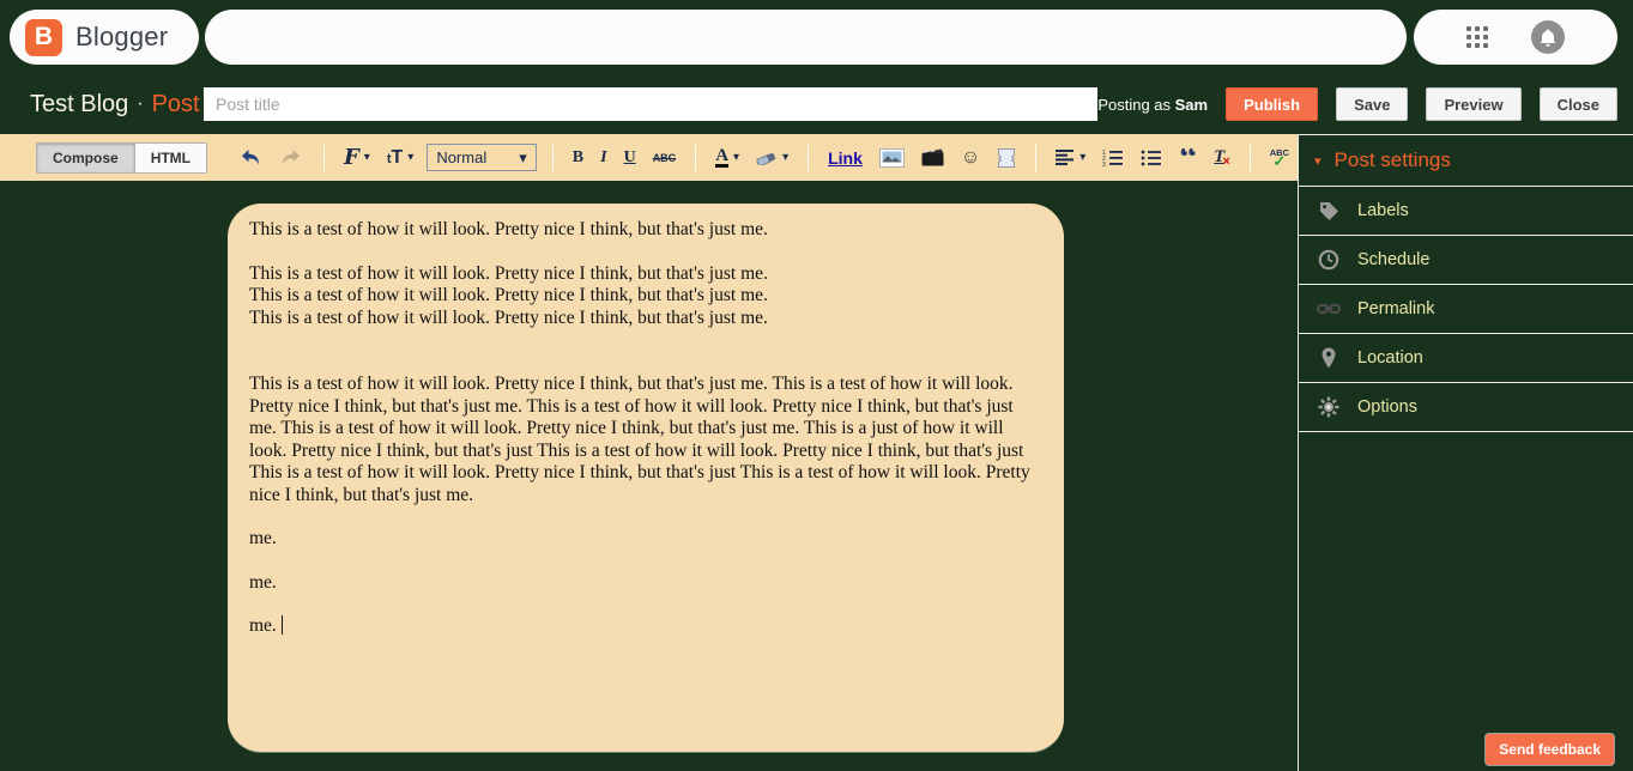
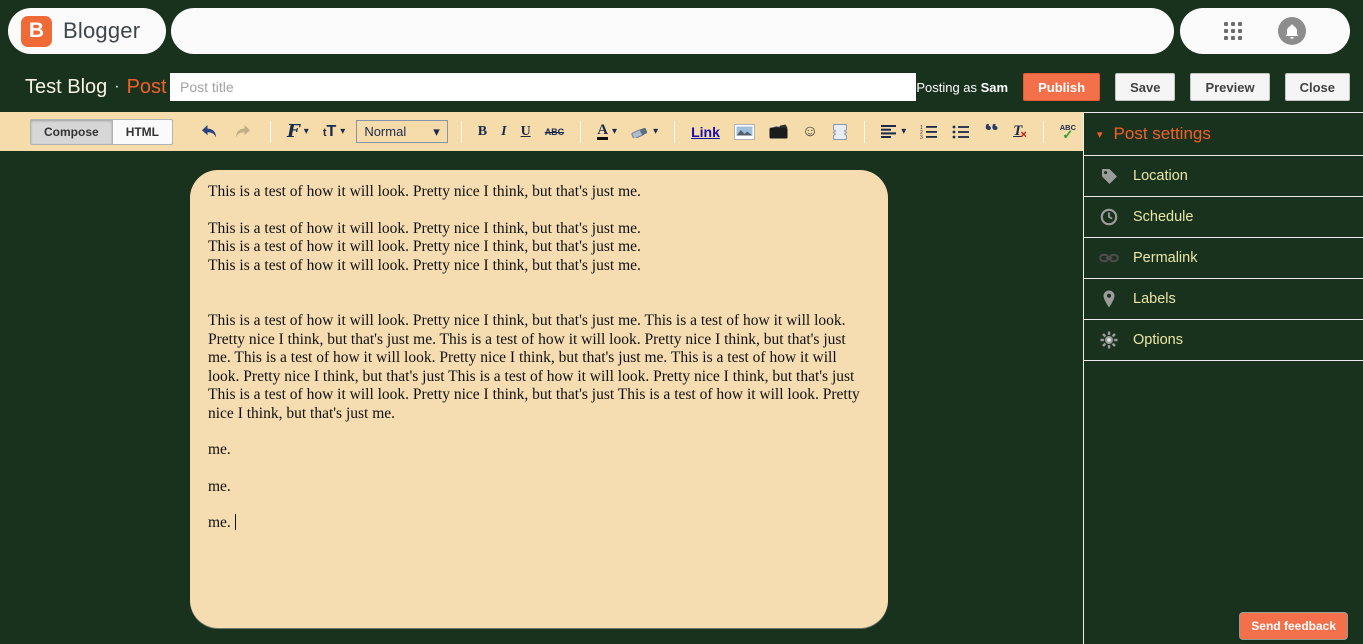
  B
  Blogger
  Test Blog
  ·
  Post
  Post title
  Posting as Sam
  Publish
  Save
  Preview
  Close
  Compose
  HTML
  F
  ▾
  tT
  ▾
  Normal
  ▾
  B
  I
  U
  ABC
  A
  ▾
  ▾
  Link
  ☺
  ▾
  “
  T
  ×
  ABC
  ✓
  This is a test of how it will look. Pretty nice I think, but that's just me.
  This is a test of how it will look. Pretty nice I think, but that's just me.
  This is a test of how it will look. Pretty nice I think, but that's just me.
  This is a test of how it will look. Pretty nice I think, but that's just me.
- This is a test of how it will look. Pretty nice I think, but that's just me. This is a test of how it will look. Pretty nice I think, but that's just me. This is a test of how it will look. Pretty nice I think, but that's just me. This is a test of how it will look. Pretty nice I think, but that's just me. This is a just of how it will look. Pretty nice I think, but that's just This is a test of how it will look. Pretty nice I think, but that's just This is a test of how it will look. Pretty nice I think, but that's just This is a test of how it will look. Pretty nice I think, but that's just me.
+ This is a test of how it will look. Pretty nice I think, but that's just me. This is a test of how it will look. Pretty nice I think, but that's just me. This is a test of how it will look. Pretty nice I think, but that's just me. This is a test of how it will look. Pretty nice I think, but that's just me. This is a test of how it will look. Pretty nice I think, but that's just This is a test of how it will look. Pretty nice I think, but that's just This is a test of how it will look. Pretty nice I think, but that's just This is a test of how it will look. Pretty nice I think, but that's just me.
  me.
  me.
  me.
  ▾
  Post settings
- Labels
+ Location
  Schedule
  Permalink
- Location
+ Labels
  Options
  Send feedback
